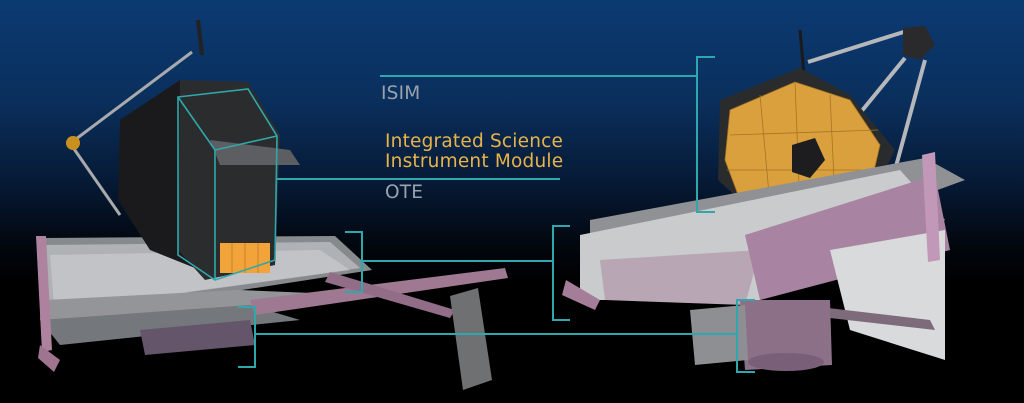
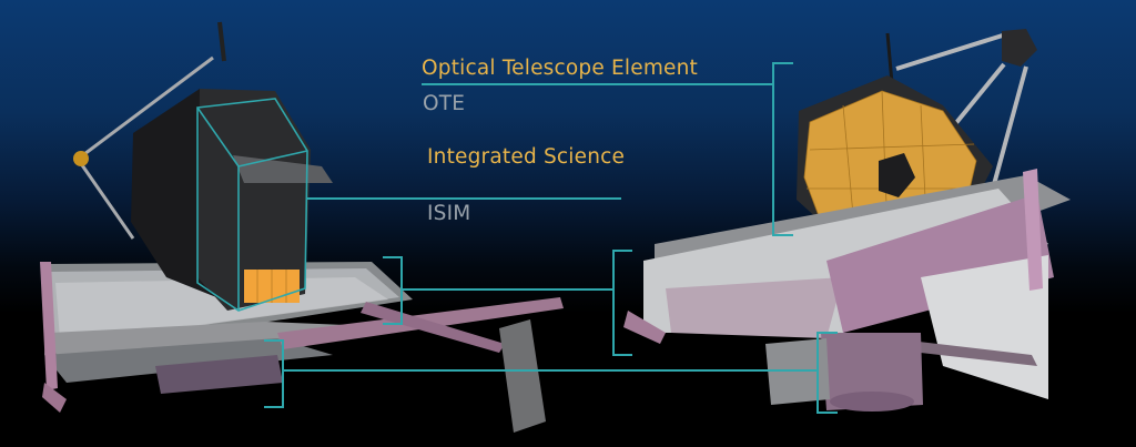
+ Optical Telescope Element
- ISIM
+ OTE
  Integrated Science
- Instrument Module
- OTE
+ ISIM
